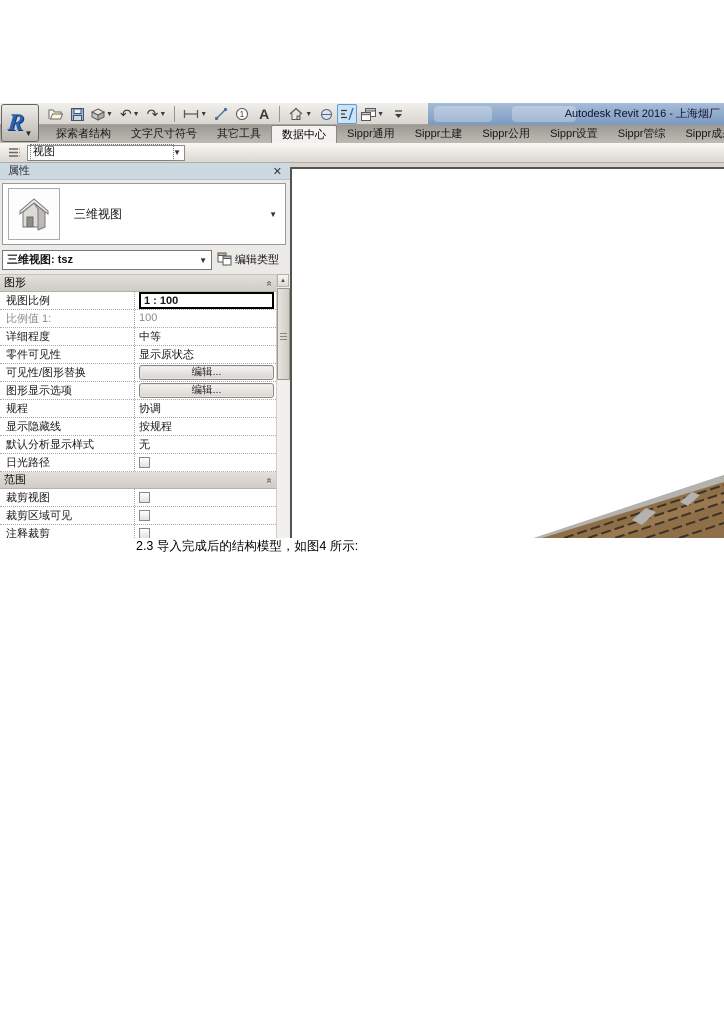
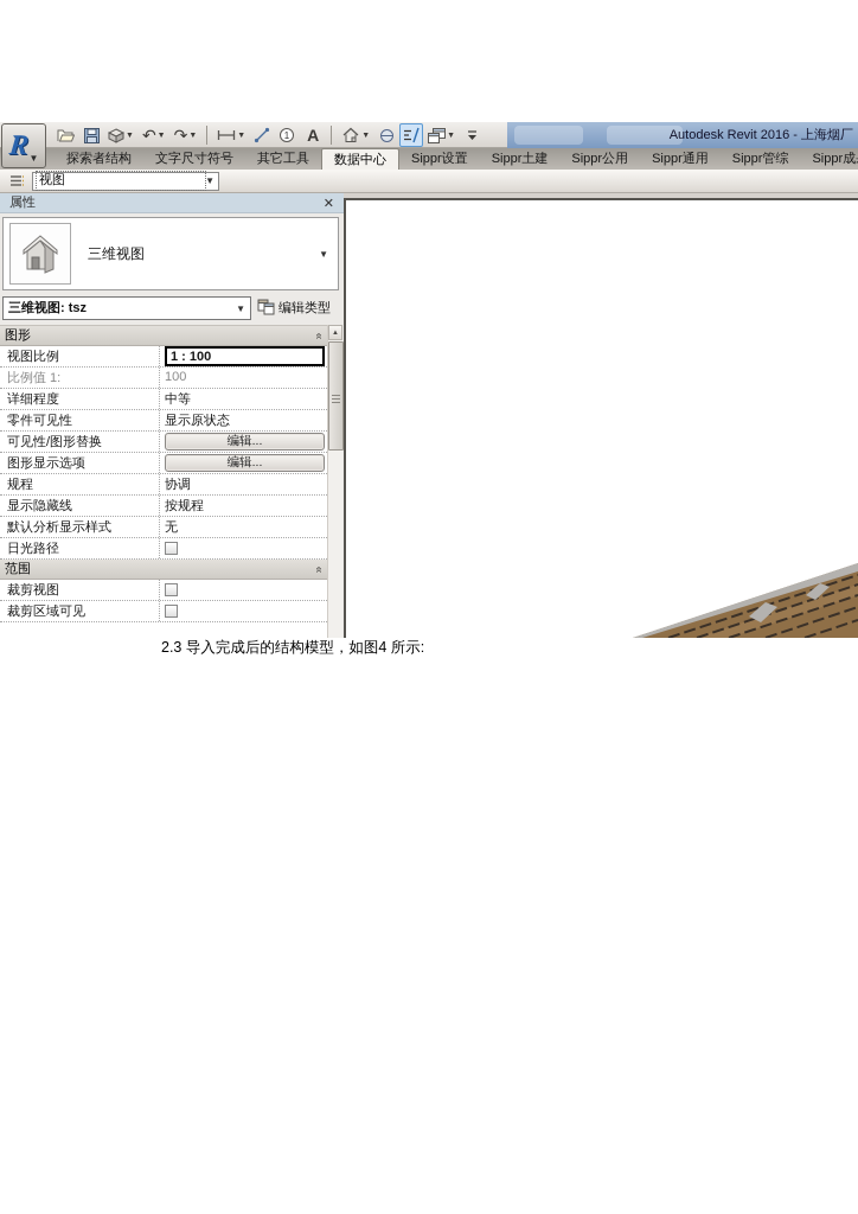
  ▼
  ↶
  ↷
  1
  A
  Autodesk Revit 2016 - 上海烟厂
  探索者结构
  文字尺寸符号
  其它工具
  数据中心
- Sippr通用
+ Sippr设置
  Sippr土建
  Sippr公用
- Sippr设置
+ Sippr通用
  Sippr管综
  Sippr成
  视图
  ▼
  属性
  ✕
  三维视图
  ▼
  三维视图: tsz
  ▼
  编辑类型
  图形
  视图比例
  1 : 100
  比例值 1:
  100
  详细程度
  中等
  零件可见性
  显示原状态
  可见性/图形替换
  编辑...
  图形显示选项
  编辑...
  规程
  协调
  显示隐藏线
  按规程
  默认分析显示样式
  无
  日光路径
  范围
  裁剪视图
  裁剪区域可见
- 注释裁剪
  2.3 导入完成后的结构模型，如图4 所示:
